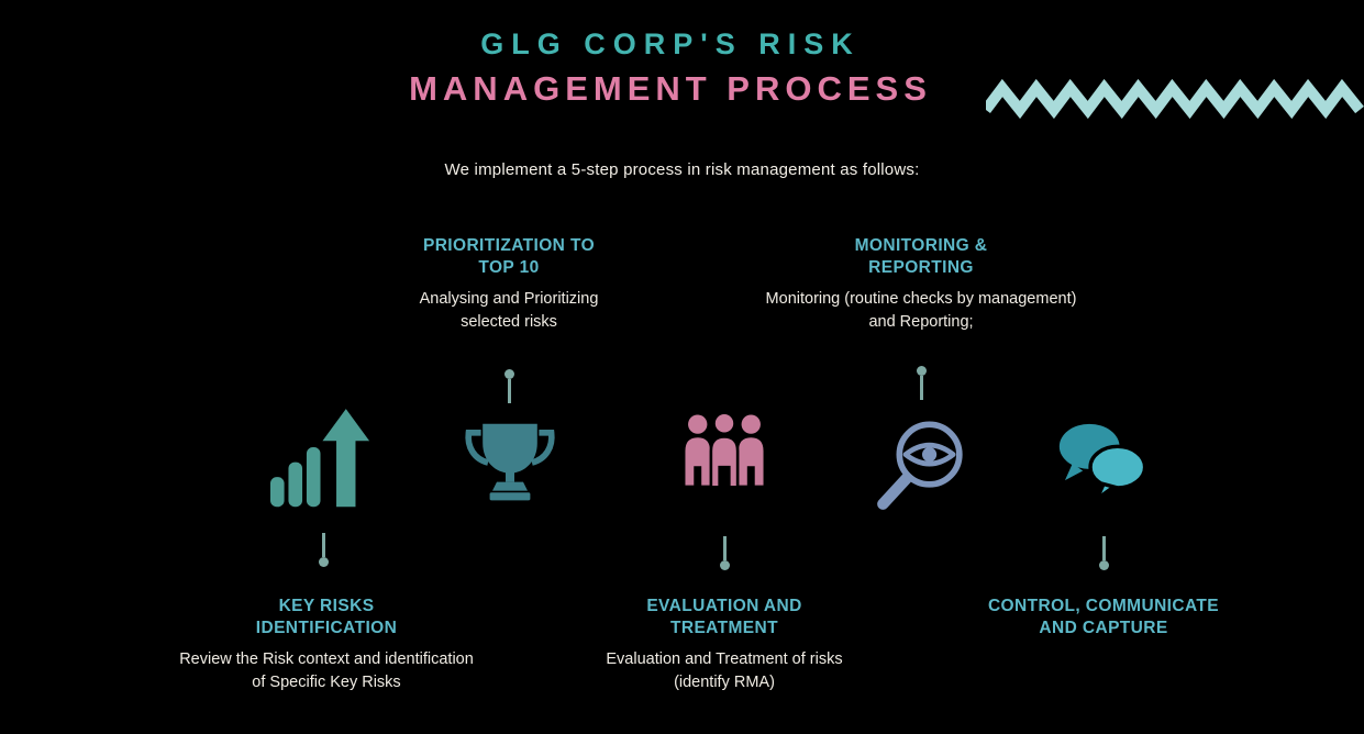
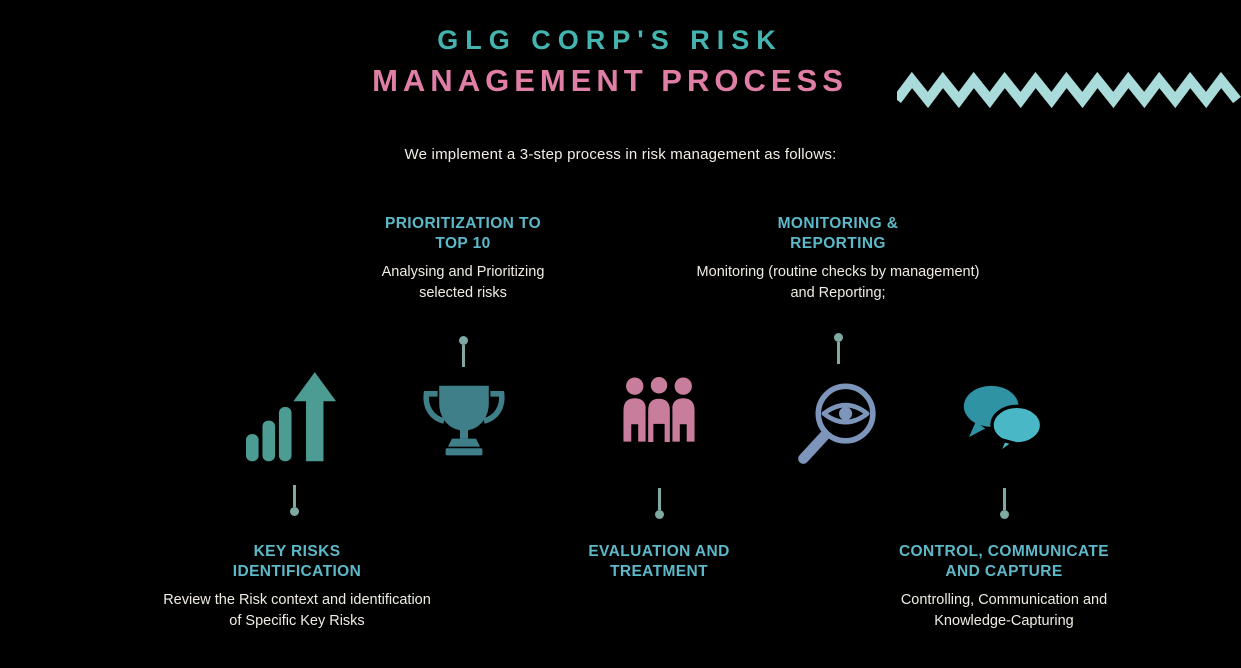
  GLG CORP'S RISK
  MANAGEMENT PROCESS
- We implement a 5-step process in risk management as follows:
+ We implement a 3-step process in risk management as follows:
  KEY RISKS
  IDENTIFICATION
  Review the Risk context and identification
  of Specific Key Risks
  PRIORITIZATION TO
  TOP 10
  Analysing and Prioritizing
  selected risks
  EVALUATION AND
  TREATMENT
- Evaluation and Treatment of risks
- (identify RMA)
  MONITORING &
  REPORTING
  Monitoring (routine checks by management)
  and Reporting;
  CONTROL, COMMUNICATE
  AND CAPTURE
+ Controlling, Communication and
+ Knowledge-Capturing
